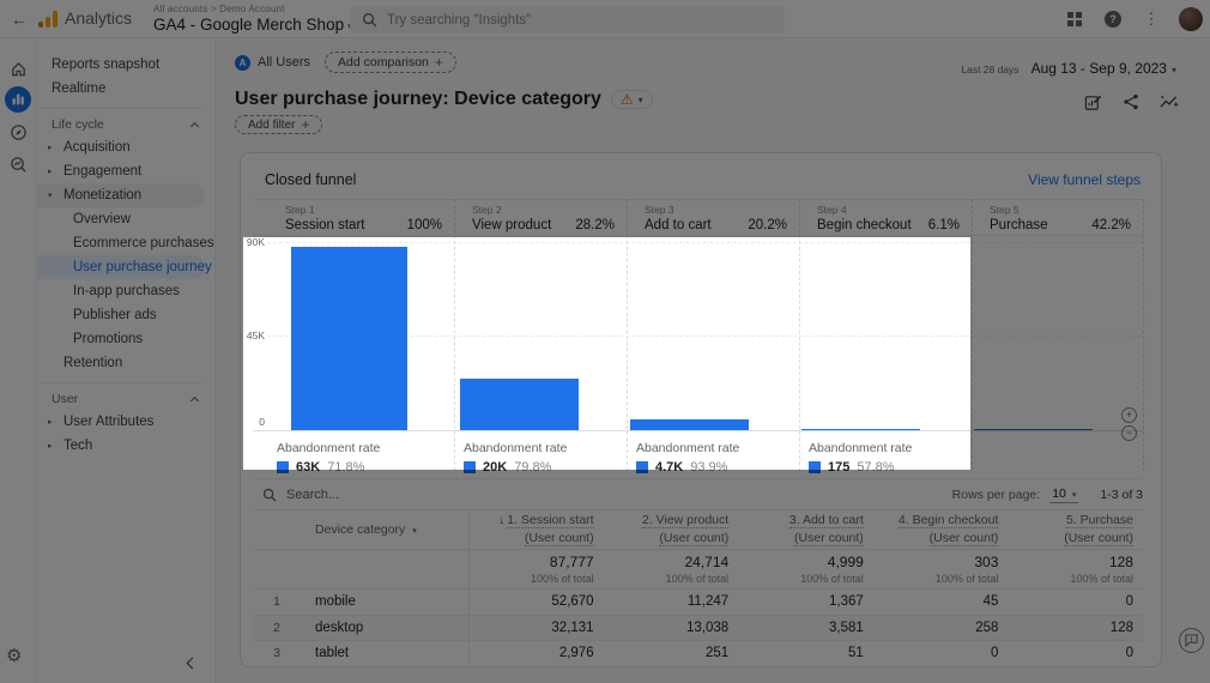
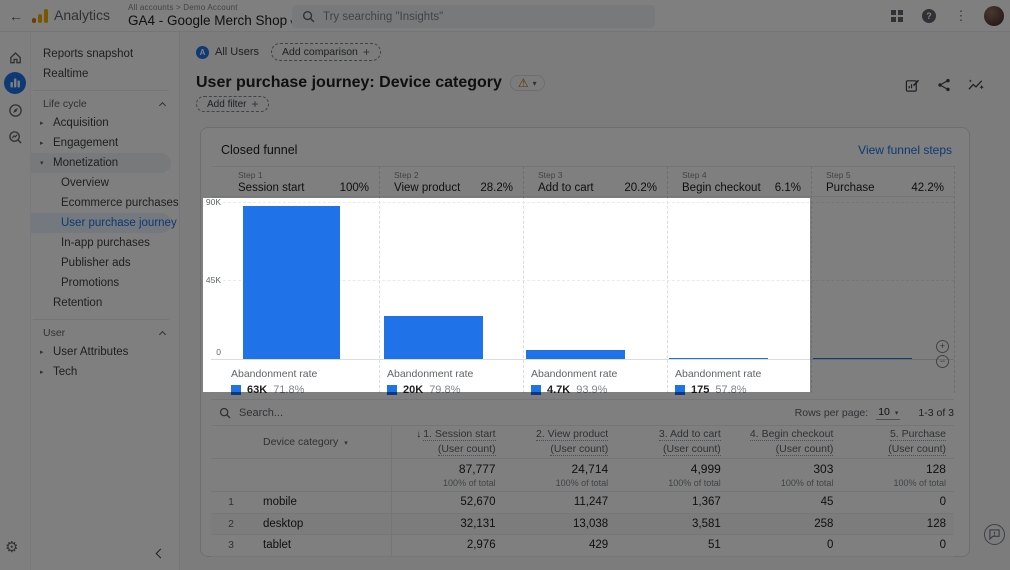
  ←
  Analytics
  All accounts > Demo Account
  GA4 - Google Merch Shop
  Try searching "Insights"
  ?
  ⋮
  ⚙
  Reports snapshot
  Realtime
  Life cycle
  Acquisition
  Engagement
  Monetization
  Overview
  Ecommerce purchases
  User purchase journey
  In-app purchases
  Publisher ads
  Promotions
  Retention
  User
  User Attributes
  Tech
  A
  All Users
  Add comparison
  +
- Last 28 days
- Aug 13 - Sep 9, 2023 ▾
  User purchase journey: Device category
  ⚠
  ▾
  Add filter
  +
  Closed funnel
  View funnel steps
  Step 1
  Session start
  100%
  Step 2
  View product
  28.2%
  Step 3
  Add to cart
  20.2%
  Step 4
  Begin checkout
  6.1%
  Step 5
  Purchase
  42.2%
  90K
  45K
  0
  Abandonment rate
  63K
  71.8%
  Abandonment rate
  20K
  79.8%
  Abandonment rate
  4.7K
  93.9%
  Abandonment rate
  175
  57.8%
  +
  −
  Search...
  Rows per page:
  1-3 of 3
  Device category
  ↓ 1. Session start
  (User count)
  2. View product
  (User count)
  3. Add to cart
  (User count)
  4. Begin checkout
  (User count)
  5. Purchase
  (User count)
  87,777
  100% of total
  24,714
  100% of total
  4,999
  100% of total
  303
  100% of total
  128
  100% of total
  1
  mobile
  52,670
  11,247
  1,367
  45
  0
  2
  desktop
  32,131
  13,038
  3,581
  258
  128
  3
  tablet
  2,976
- 251
+ 429
  51
  0
  0
